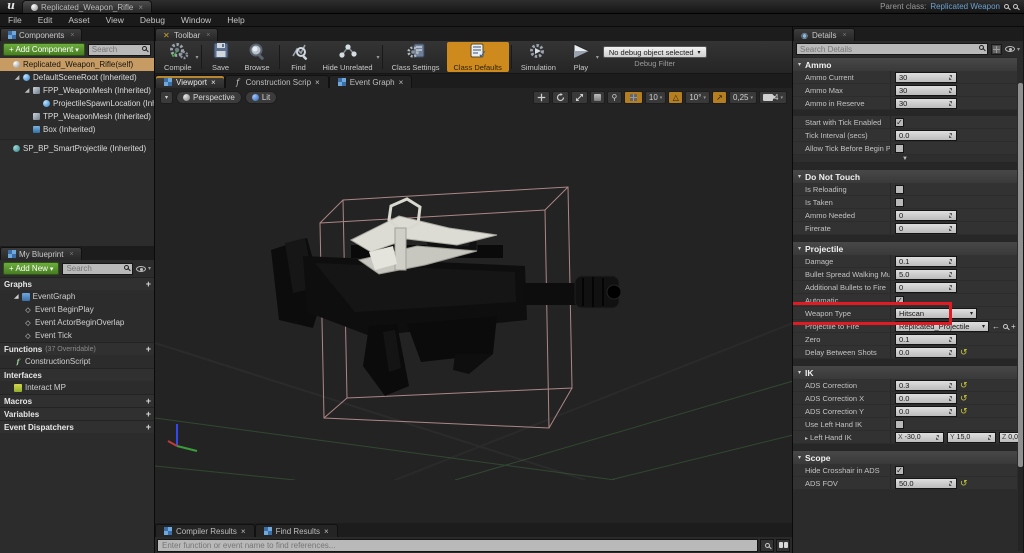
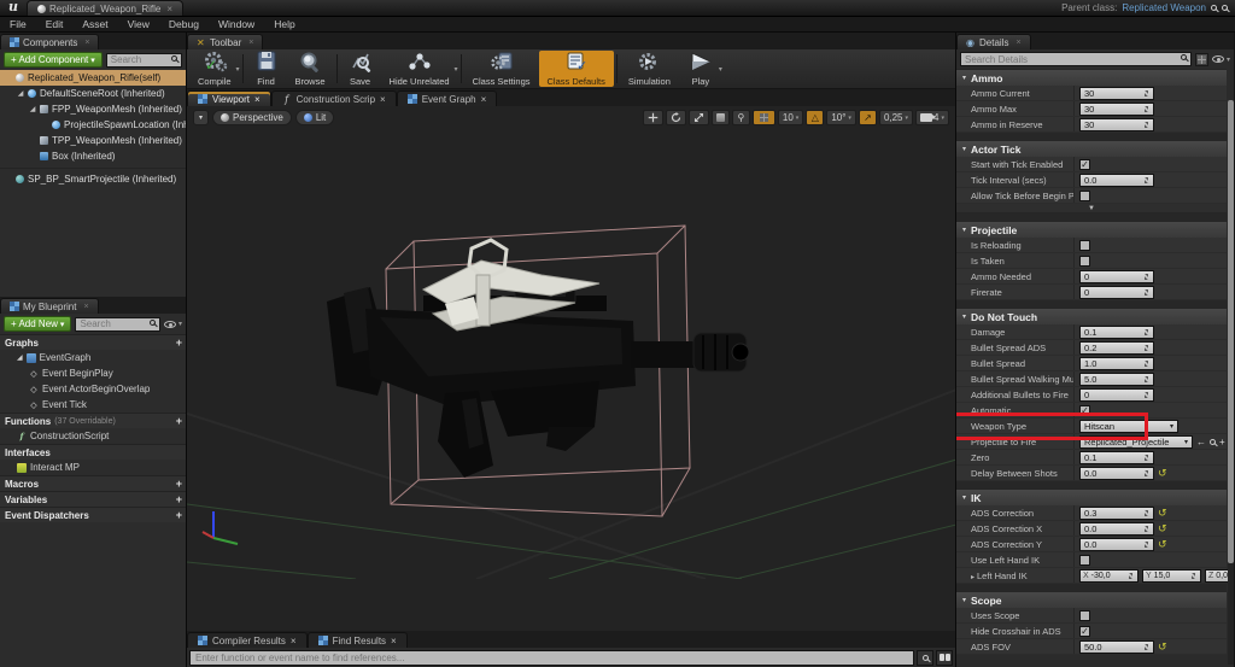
  u
  Replicated_Weapon_Rifle
  ×
  Parent class:
  Replicated Weapon
  File
  Edit
  Asset
  View
  Debug
  Window
  Help
  Components
  + Add Component
  Search
  Replicated_Weapon_Rifle(self)
  DefaultSceneRoot (Inherited)
  FPP_WeaponMesh (Inherited)
  ProjectileSpawnLocation (In
  TPP_WeaponMesh (Inherited)
  Box (Inherited)
  SP_BP_SmartProjectile (Inherited)
  My Blueprint
  + Add New
  Search
  Graphs
  +
  EventGraph
  Event BeginPlay
  Event ActorBeginOverlap
  Event Tick
  Functions
  +
  f
  ConstructionScript
  Interfaces
  Interact MP
  Macros
  +
  Variables
  +
  Event Dispatchers
  +
  ✕
  Toolbar
  ✓
  Compile
- Save
+ Find
  Browse
- Find
+ Save
  Hide Unrelated
  Class Settings
  ✓
  Class Defaults
  Simulation
  Play
- No debug object selected
- Debug Filter
  Viewport
  ×
  f
  Construction Scrip
  ×
  Event Graph
  ×
  Perspective
  Lit
  ⚲
  10
  △
  10°
  ↗
  0,25
  4
  Compiler Results
  ×
  Find Results
  ×
  Enter function or event name to find references...
  ◉
  Details
  Search Details
  Ammo
  Ammo Current
  30
  Ammo Max
  30
  Ammo in Reserve
  30
+ Actor Tick
  Start with Tick Enabled
  ✓
  Tick Interval (secs)
  0.0
  Allow Tick Before Begin P
- Do Not Touch
+ Projectile
  Is Reloading
  Is Taken
  Ammo Needed
  0
  Firerate
  0
- Projectile
+ Do Not Touch
  Damage
  0.1
+ Bullet Spread ADS
+ 0.2
+ Bullet Spread
+ 1.0
  Bullet Spread Walking Mu
  5.0
  Additional Bullets to Fire
  0
  Automatic
  ✓
  Weapon Type
  Hitscan
  Projectile to Fire
  Replicated_Projectile
  ←
  +
  Zero
  0.1
  Delay Between Shots
  0.0
  ↺
  IK
  ADS Correction
  0.3
  ↺
  ADS Correction X
  0.0
  ↺
  ADS Correction Y
  0.0
  ↺
  Use Left Hand IK
  Left Hand IK
  Scope
+ Uses Scope
  Hide Crosshair in ADS
  ✓
  ADS FOV
  50.0
  ↺
